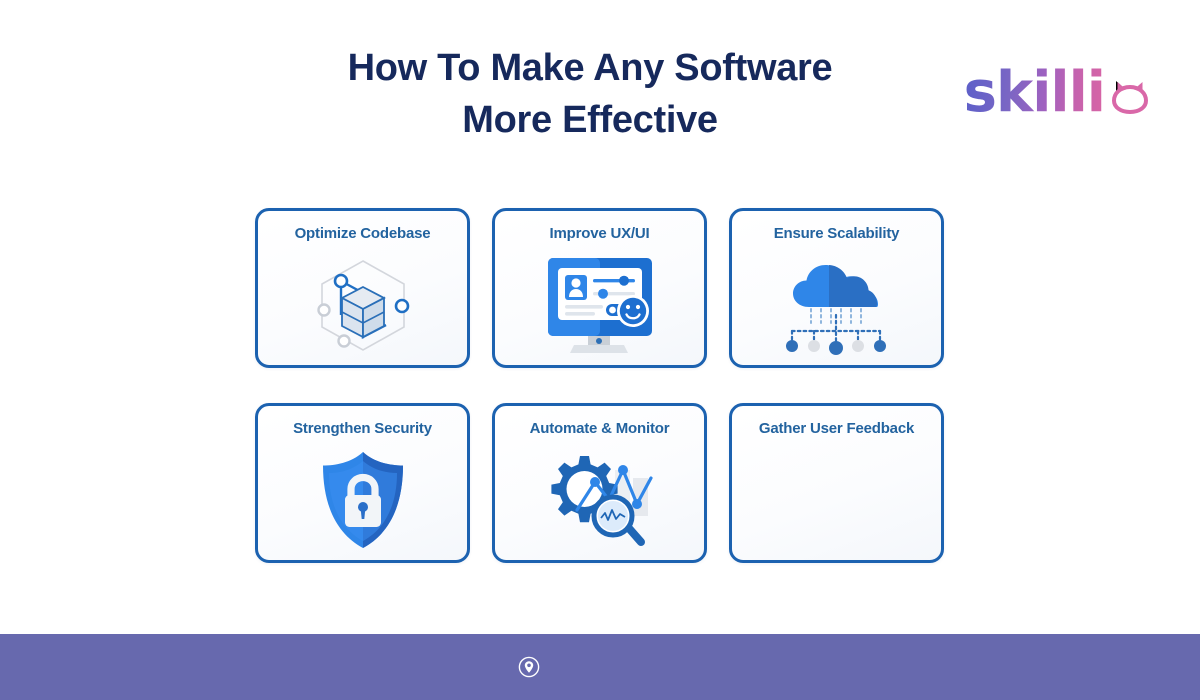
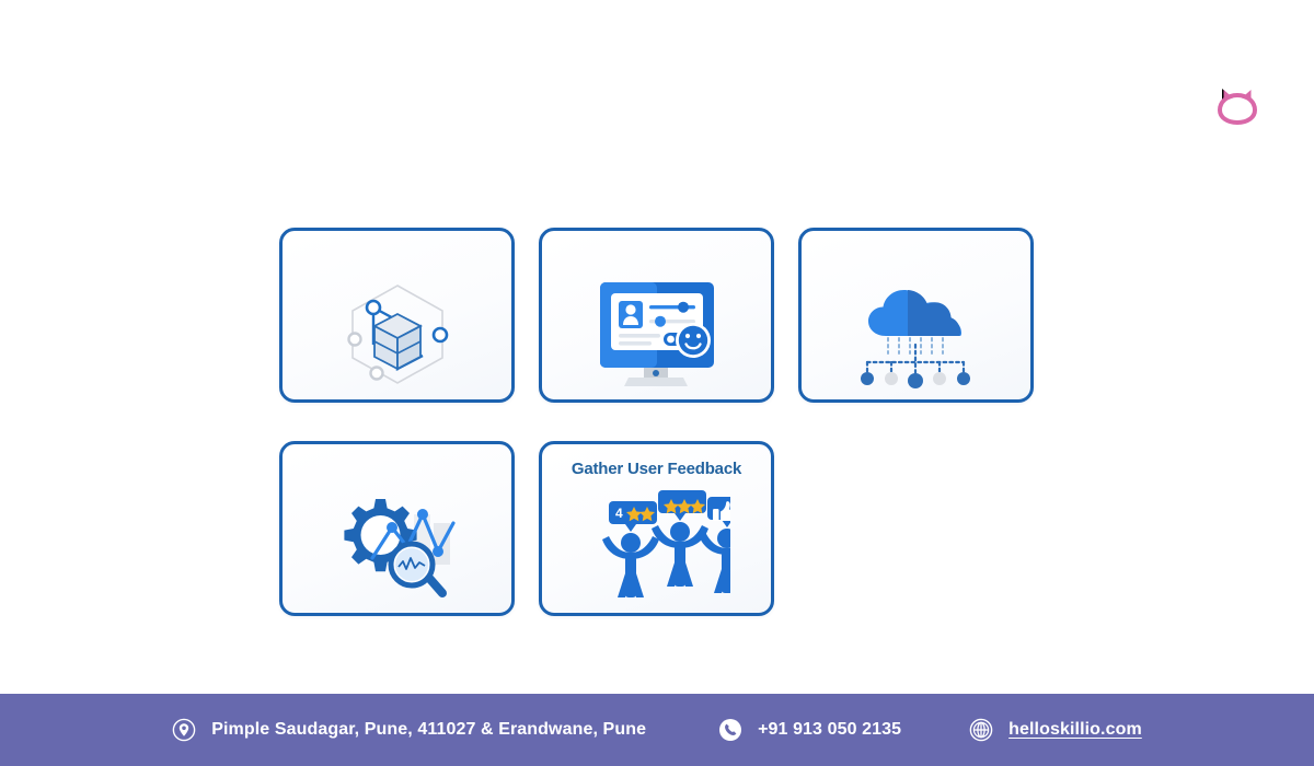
- How To Make Any Software
- More Effective
- skilli
- Optimize Codebase
- Improve UX/UI
- Ensure Scalability
- Strengthen Security
- Automate & Monitor
  Gather User Feedback
+ 4
+ Pimple Saudagar, Pune, 411027 & Erandwane, Pune
+ +91 913 050 2135
+ helloskillio.com
